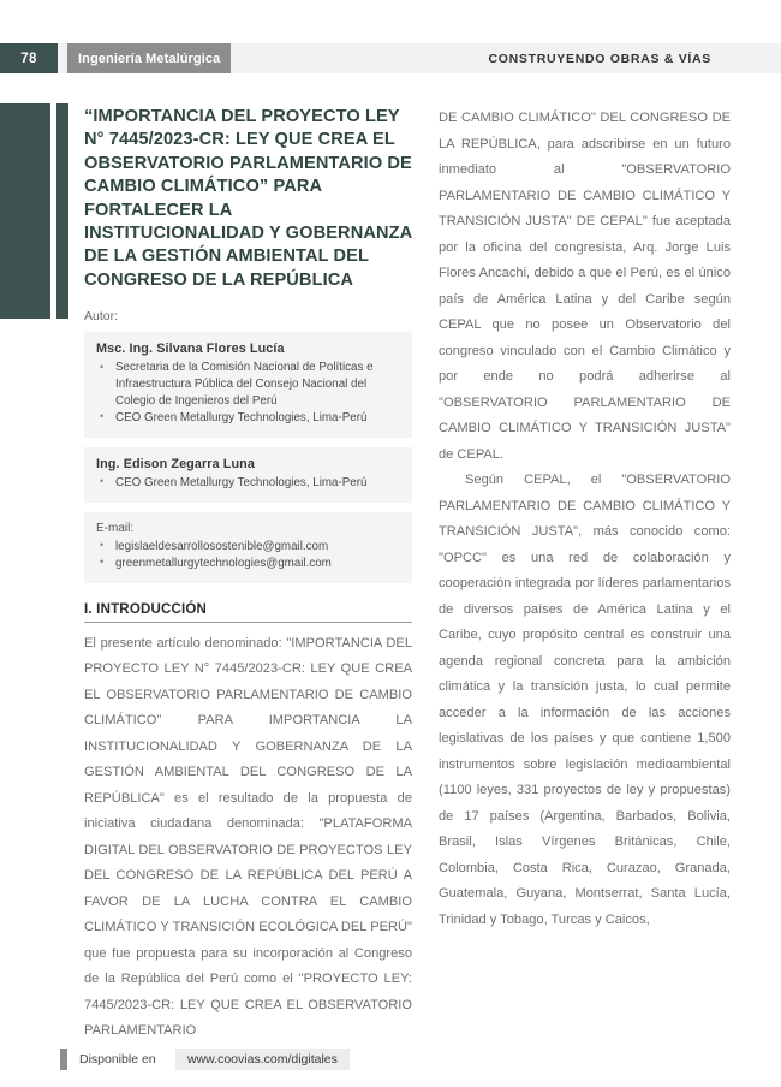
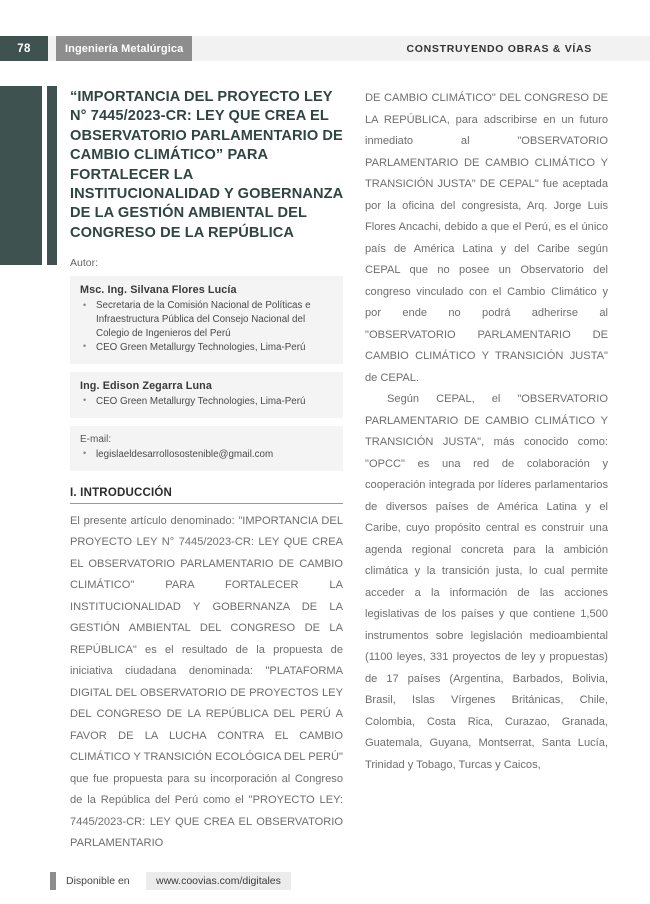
  78
  Ingeniería Metalúrgica
  CONSTRUYENDO OBRAS & VÍAS
  “IMPORTANCIA DEL PROYECTO LEY N° 7445/2023-CR: LEY QUE CREA EL OBSERVATORIO PARLAMENTARIO DE CAMBIO CLIMÁTICO” PARA FORTALECER LA INSTITUCIONALIDAD Y GOBERNANZA DE LA GESTIÓN AMBIENTAL DEL CONGRESO DE LA REPÚBLICA
  Autor:
  Msc. Ing. Silvana Flores Lucía
  Secretaria de la Comisión Nacional de Políticas e Infraestructura Pública del Consejo Nacional del Colegio de Ingenieros del Perú
  CEO Green Metallurgy Technologies, Lima-Perú
  Ing. Edison Zegarra Luna
  CEO Green Metallurgy Technologies, Lima-Perú
  E-mail:
  legislaeldesarrollosostenible@gmail.com
- greenmetallurgytechnologies@gmail.com
  I. INTRODUCCIÓN
- El presente artículo denominado: "IMPORTANCIA DEL PROYECTO LEY N° 7445/2023-CR: LEY QUE CREA EL OBSERVATORIO PARLAMENTARIO DE CAMBIO CLIMÁTICO" PARA IMPORTANCIA LA INSTITUCIONALIDAD Y GOBERNANZA DE LA GESTIÓN AMBIENTAL DEL CONGRESO DE LA REPÚBLICA" es el resultado de la propuesta de iniciativa ciudadana denominada: "PLATAFORMA DIGITAL DEL OBSERVATORIO DE PROYECTOS LEY DEL CONGRESO DE LA REPÚBLICA DEL PERÚ A FAVOR DE LA LUCHA CONTRA EL CAMBIO CLIMÁTICO Y TRANSICIÓN ECOLÓGICA DEL PERÚ" que fue propuesta para su incorporación al Congreso de la República del Perú como el "PROYECTO LEY: 7445/2023-CR: LEY QUE CREA EL OBSERVATORIO PARLAMENTARIO
+ El presente artículo denominado: "IMPORTANCIA DEL PROYECTO LEY N° 7445/2023-CR: LEY QUE CREA EL OBSERVATORIO PARLAMENTARIO DE CAMBIO CLIMÁTICO" PARA FORTALECER LA INSTITUCIONALIDAD Y GOBERNANZA DE LA GESTIÓN AMBIENTAL DEL CONGRESO DE LA REPÚBLICA" es el resultado de la propuesta de iniciativa ciudadana denominada: "PLATAFORMA DIGITAL DEL OBSERVATORIO DE PROYECTOS LEY DEL CONGRESO DE LA REPÚBLICA DEL PERÚ A FAVOR DE LA LUCHA CONTRA EL CAMBIO CLIMÁTICO Y TRANSICIÓN ECOLÓGICA DEL PERÚ" que fue propuesta para su incorporación al Congreso de la República del Perú como el "PROYECTO LEY: 7445/2023-CR: LEY QUE CREA EL OBSERVATORIO PARLAMENTARIO
  DE CAMBIO CLIMÁTICO" DEL CONGRESO DE LA REPÚBLICA, para adscribirse en un futuro inmediato al "OBSERVATORIO PARLAMENTARIO DE CAMBIO CLIMÁTICO Y TRANSICIÓN JUSTA" DE CEPAL" fue aceptada por la oficina del congresista, Arq. Jorge Luis Flores Ancachi, debido a que el Perú, es el único país de América Latina y del Caribe según CEPAL que no posee un Observatorio del congreso vinculado con el Cambio Climático y por ende no podrá adherirse al "OBSERVATORIO PARLAMENTARIO DE CAMBIO CLIMÁTICO Y TRANSICIÓN JUSTA" de CEPAL.
  Según CEPAL, el "OBSERVATORIO PARLAMENTARIO DE CAMBIO CLIMÁTICO Y TRANSICIÓN JUSTA", más conocido como: "OPCC" es una red de colaboración y cooperación integrada por líderes parlamentarios de diversos países de América Latina y el Caribe, cuyo propósito central es construir una agenda regional concreta para la ambición climática y la transición justa, lo cual permite acceder a la información de las acciones legislativas de los países y que contiene 1,500 instrumentos sobre legislación medioambiental (1100 leyes, 331 proyectos de ley y propuestas) de 17 países (Argentina, Barbados, Bolivia, Brasil, Islas Vírgenes Británicas, Chile, Colombia, Costa Rica, Curazao, Granada, Guatemala, Guyana, Montserrat, Santa Lucía, Trinidad y Tobago, Turcas y Caicos,
  Disponible en
  www.coovias.com/digitales
